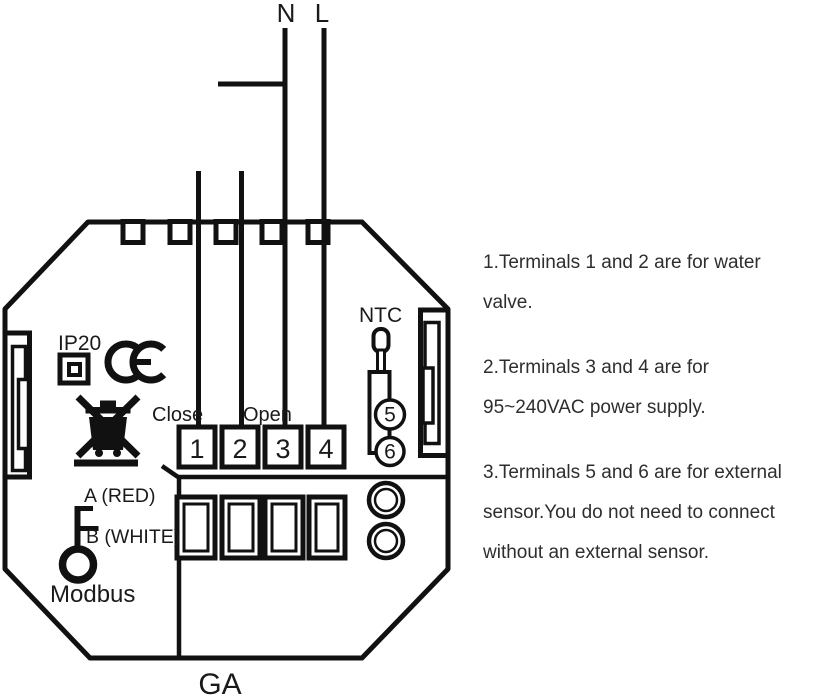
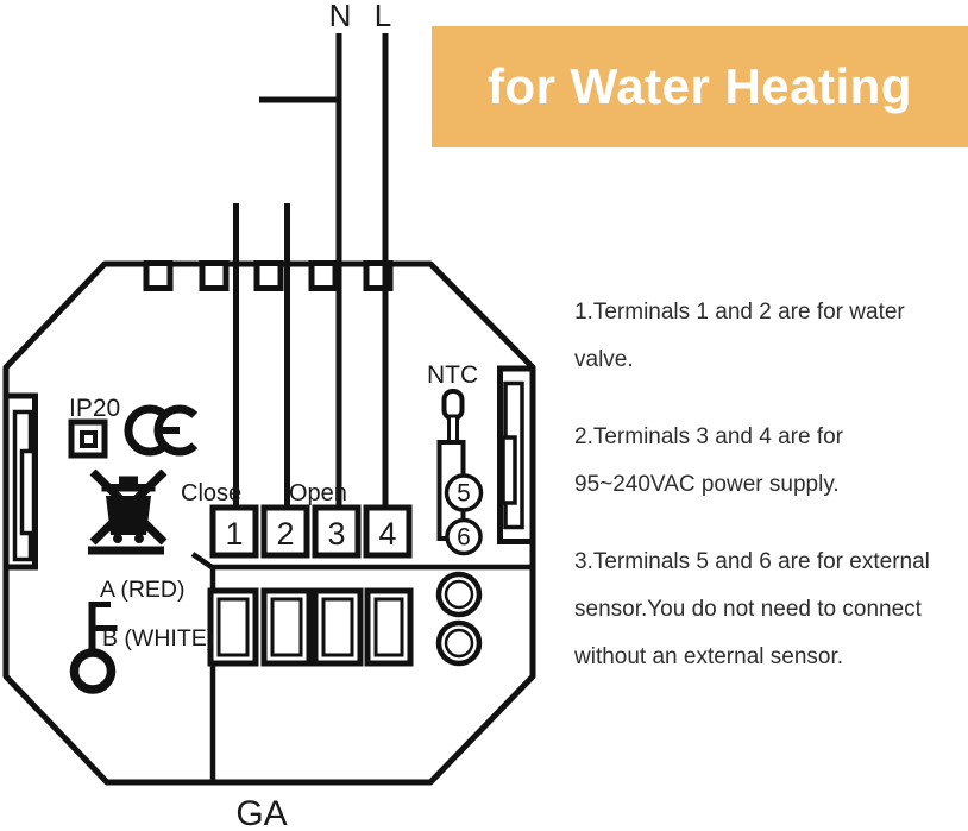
  1
  2
  3
  4
  N
  L
  IP20
  Close
  Open
  NTC
  5
  6
  A (RED)
  B (WHITE)
- Modbus
  GA
+ for Water Heating
  1.Terminals 1 and 2 are for water
  valve.
  2.Terminals 3 and 4 are for
  95~240VAC power supply.
  3.Terminals 5 and 6 are for external
  sensor.You do not need to connect
  without an external sensor.
